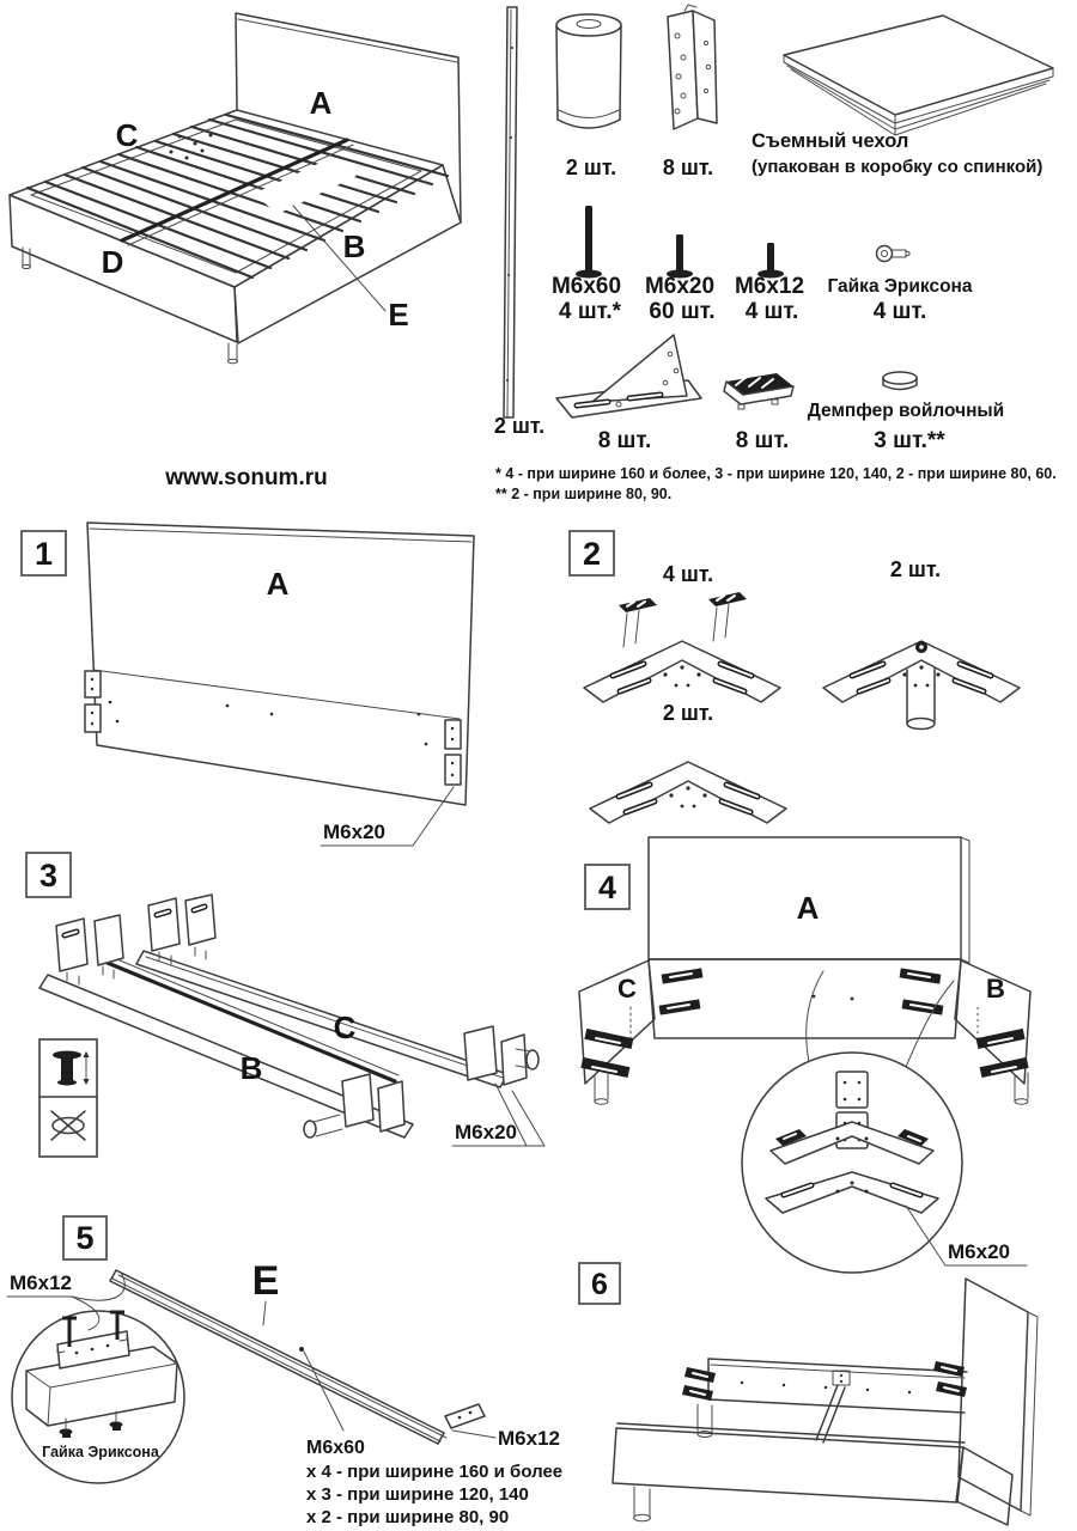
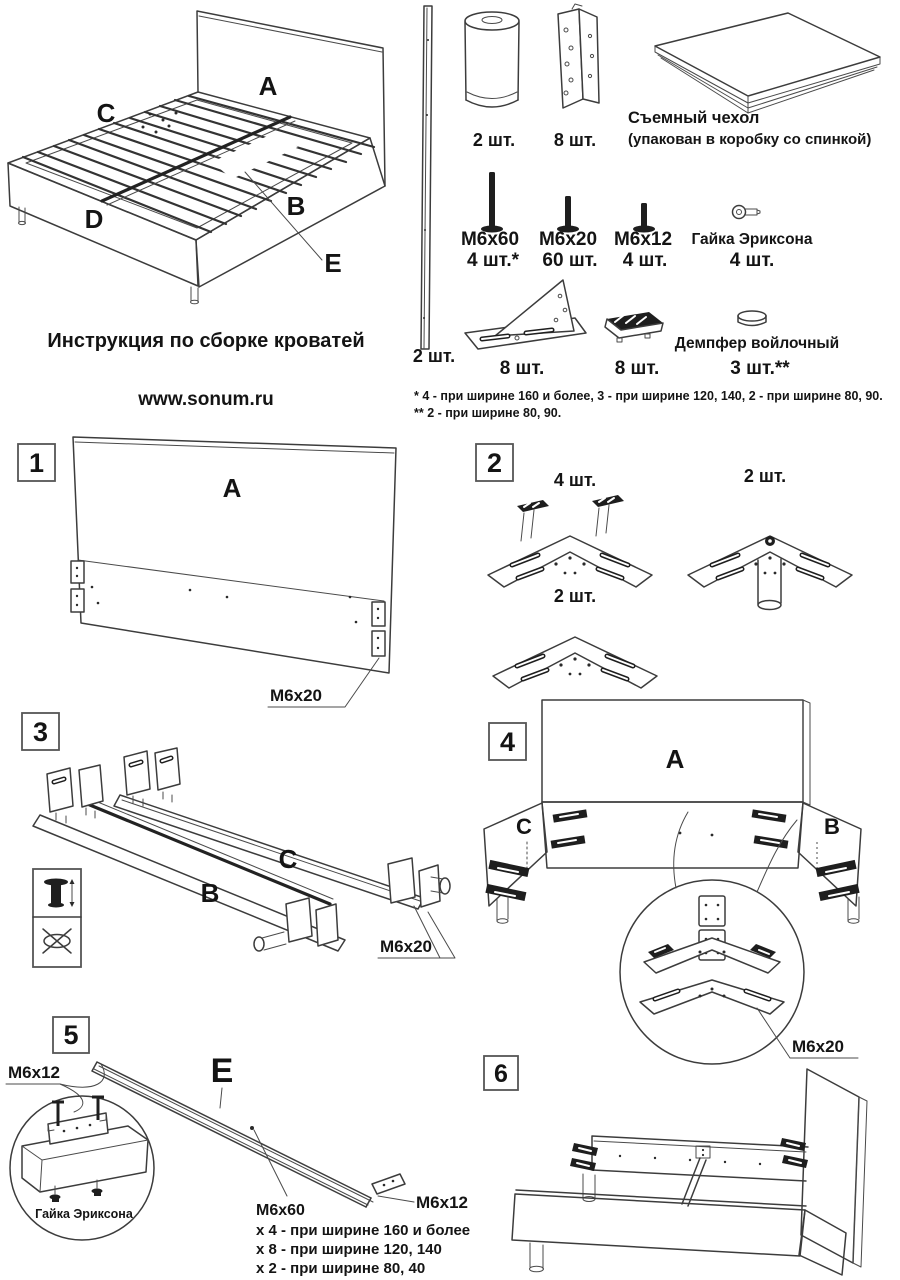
  A
  C
  B
  D
  E
+ Инструкция по сборке кроватей
  www.sonum.ru
  2 шт.
  2 шт.
  8 шт.
  Съемный чехол
  (упакован в коробку со спинкой)
  M6x60
  4 шт.*
  M6x20
  60 шт.
  M6x12
  4 шт.
  Гайка Эриксона
  4 шт.
  8 шт.
  8 шт.
  Демпфер войлочный
  3 шт.**
- * 4 - при ширине 160 и более, 3 - при ширине 120, 140, 2 - при ширине 80, 60.
+ * 4 - при ширине 160 и более, 3 - при ширине 120, 140, 2 - при ширине 80, 90.
  ** 2 - при ширине 80, 90.
  1
  A
  M6x20
  2
  4 шт.
  2 шт.
  2 шт.
  3
  B
  C
  M6x20
  4
  A
  C
  B
  M6x20
  5
  M6x12
  E
  Гайка Эриксона
  M6x60
  x 4 - при ширине 160 и более
- x 3 - при ширине 120, 140
+ x 8 - при ширине 120, 140
- x 2 - при ширине 80, 90
+ x 2 - при ширине 80, 40
  M6x12
  6
